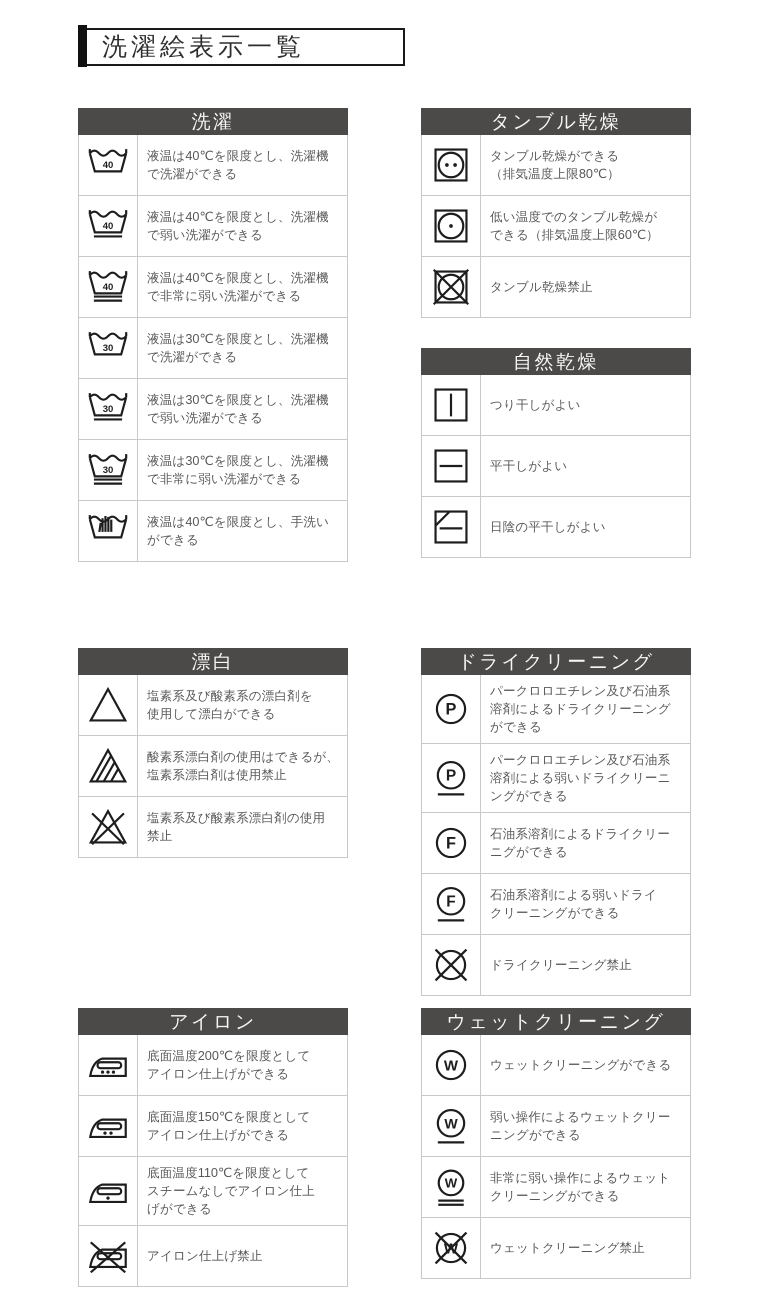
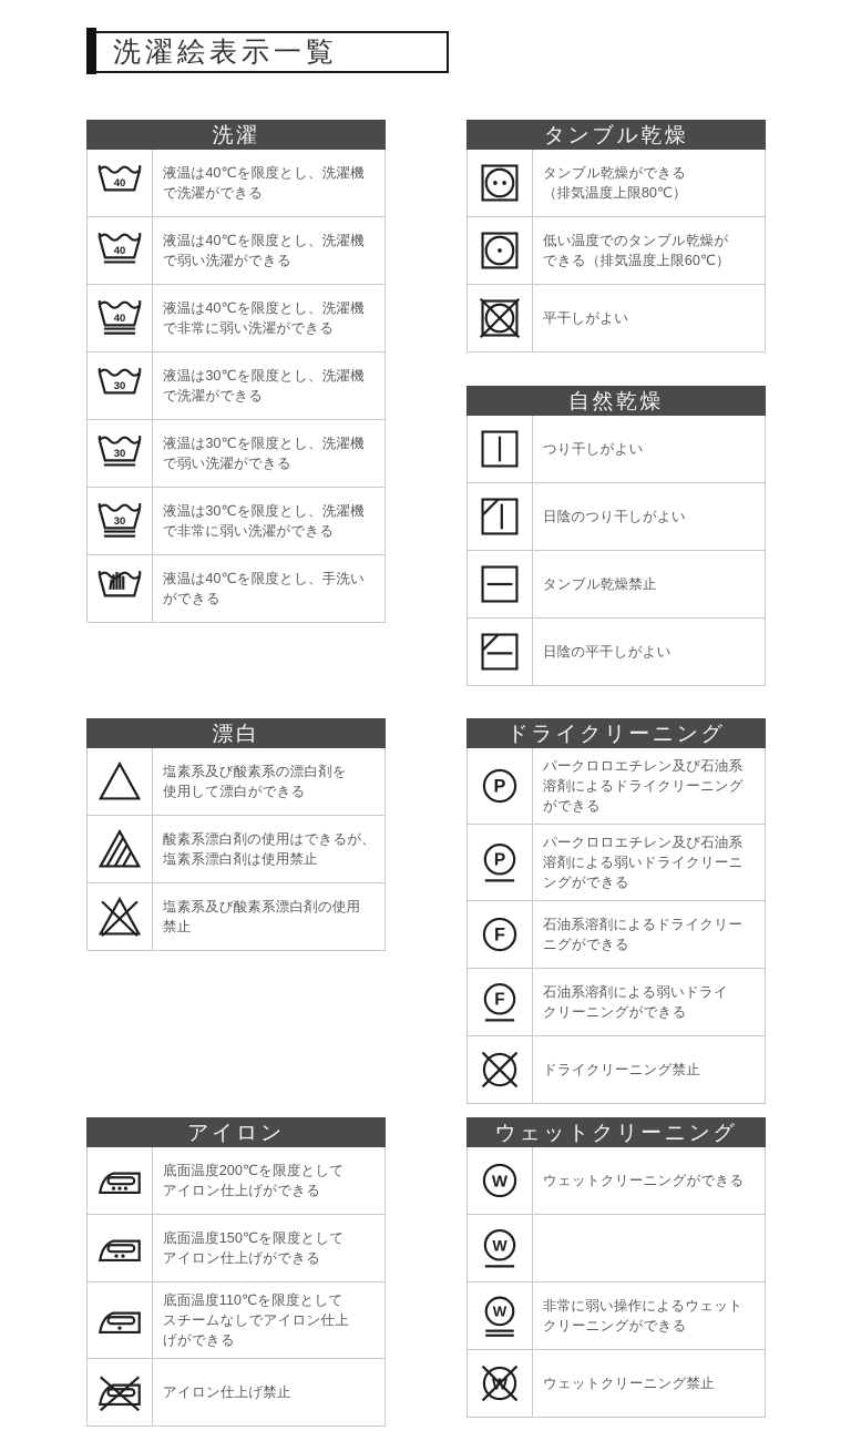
  洗濯絵表示一覧
  洗濯
  40
  液温は40℃を限度とし、洗濯機
  で洗濯ができる
  40
  液温は40℃を限度とし、洗濯機
  で弱い洗濯ができる
  40
  液温は40℃を限度とし、洗濯機
  で非常に弱い洗濯ができる
  30
  液温は30℃を限度とし、洗濯機
  で洗濯ができる
  30
  液温は30℃を限度とし、洗濯機
  で弱い洗濯ができる
  30
  液温は30℃を限度とし、洗濯機
  で非常に弱い洗濯ができる
  液温は40℃を限度とし、手洗い
  ができる
  タンブル乾燥
  タンブル乾燥ができる
  （排気温度上限80℃）
  低い温度でのタンブル乾燥が
  できる（排気温度上限60℃）
- タンブル乾燥禁止
+ 平干しがよい
  自然乾燥
  つり干しがよい
+ 日陰のつり干しがよい
- 平干しがよい
+ タンブル乾燥禁止
  日陰の平干しがよい
  漂白
  塩素系及び酸素系の漂白剤を
  使用して漂白ができる
  酸素系漂白剤の使用はできるが、
  塩素系漂白剤は使用禁止
  塩素系及び酸素系漂白剤の使用
  禁止
  ドライクリーニング
  P
  パークロロエチレン及び石油系
  溶剤によるドライクリーニング
  ができる
  P
  パークロロエチレン及び石油系
  溶剤による弱いドライクリーニ
  ングができる
  F
  石油系溶剤によるドライクリー
  ニグができる
  F
  石油系溶剤による弱いドライ
  クリーニングができる
  ドライクリーニング禁止
  アイロン
  底面温度200℃を限度として
  アイロン仕上げができる
  底面温度150℃を限度として
  アイロン仕上げができる
  底面温度110℃を限度として
  スチームなしでアイロン仕上
  げができる
  アイロン仕上げ禁止
  ウェットクリーニング
  W
  ウェットクリーニングができる
  W
- 弱い操作によるウェットクリー
- ニングができる
  W
  非常に弱い操作によるウェット
  クリーニングができる
  W
  ウェットクリーニング禁止
